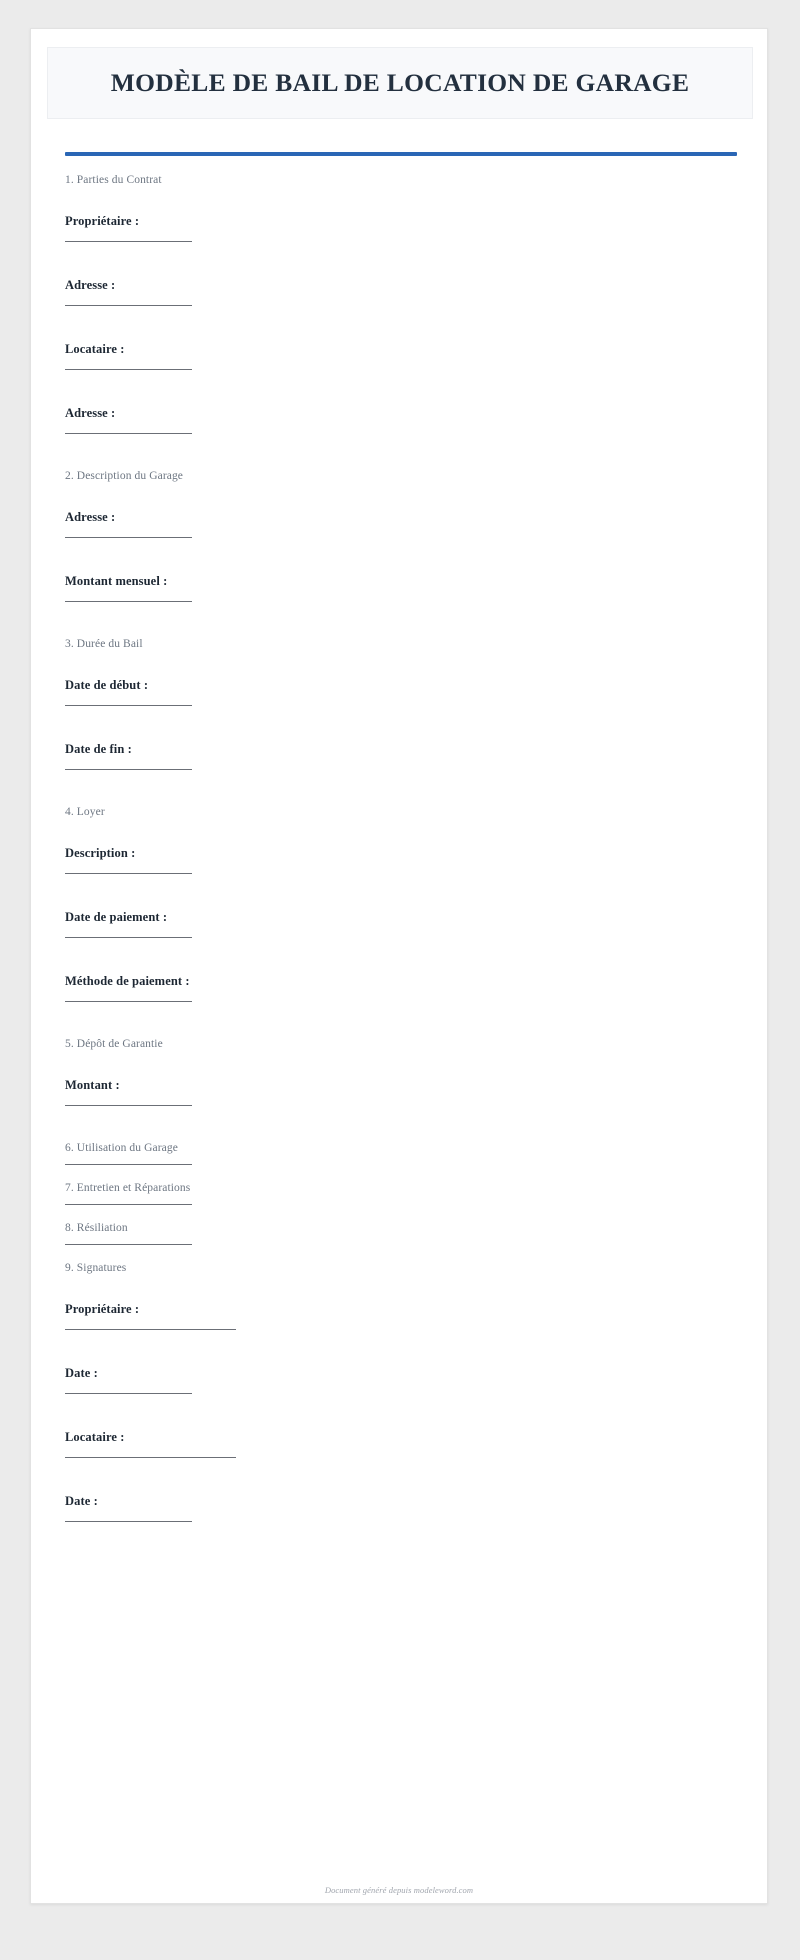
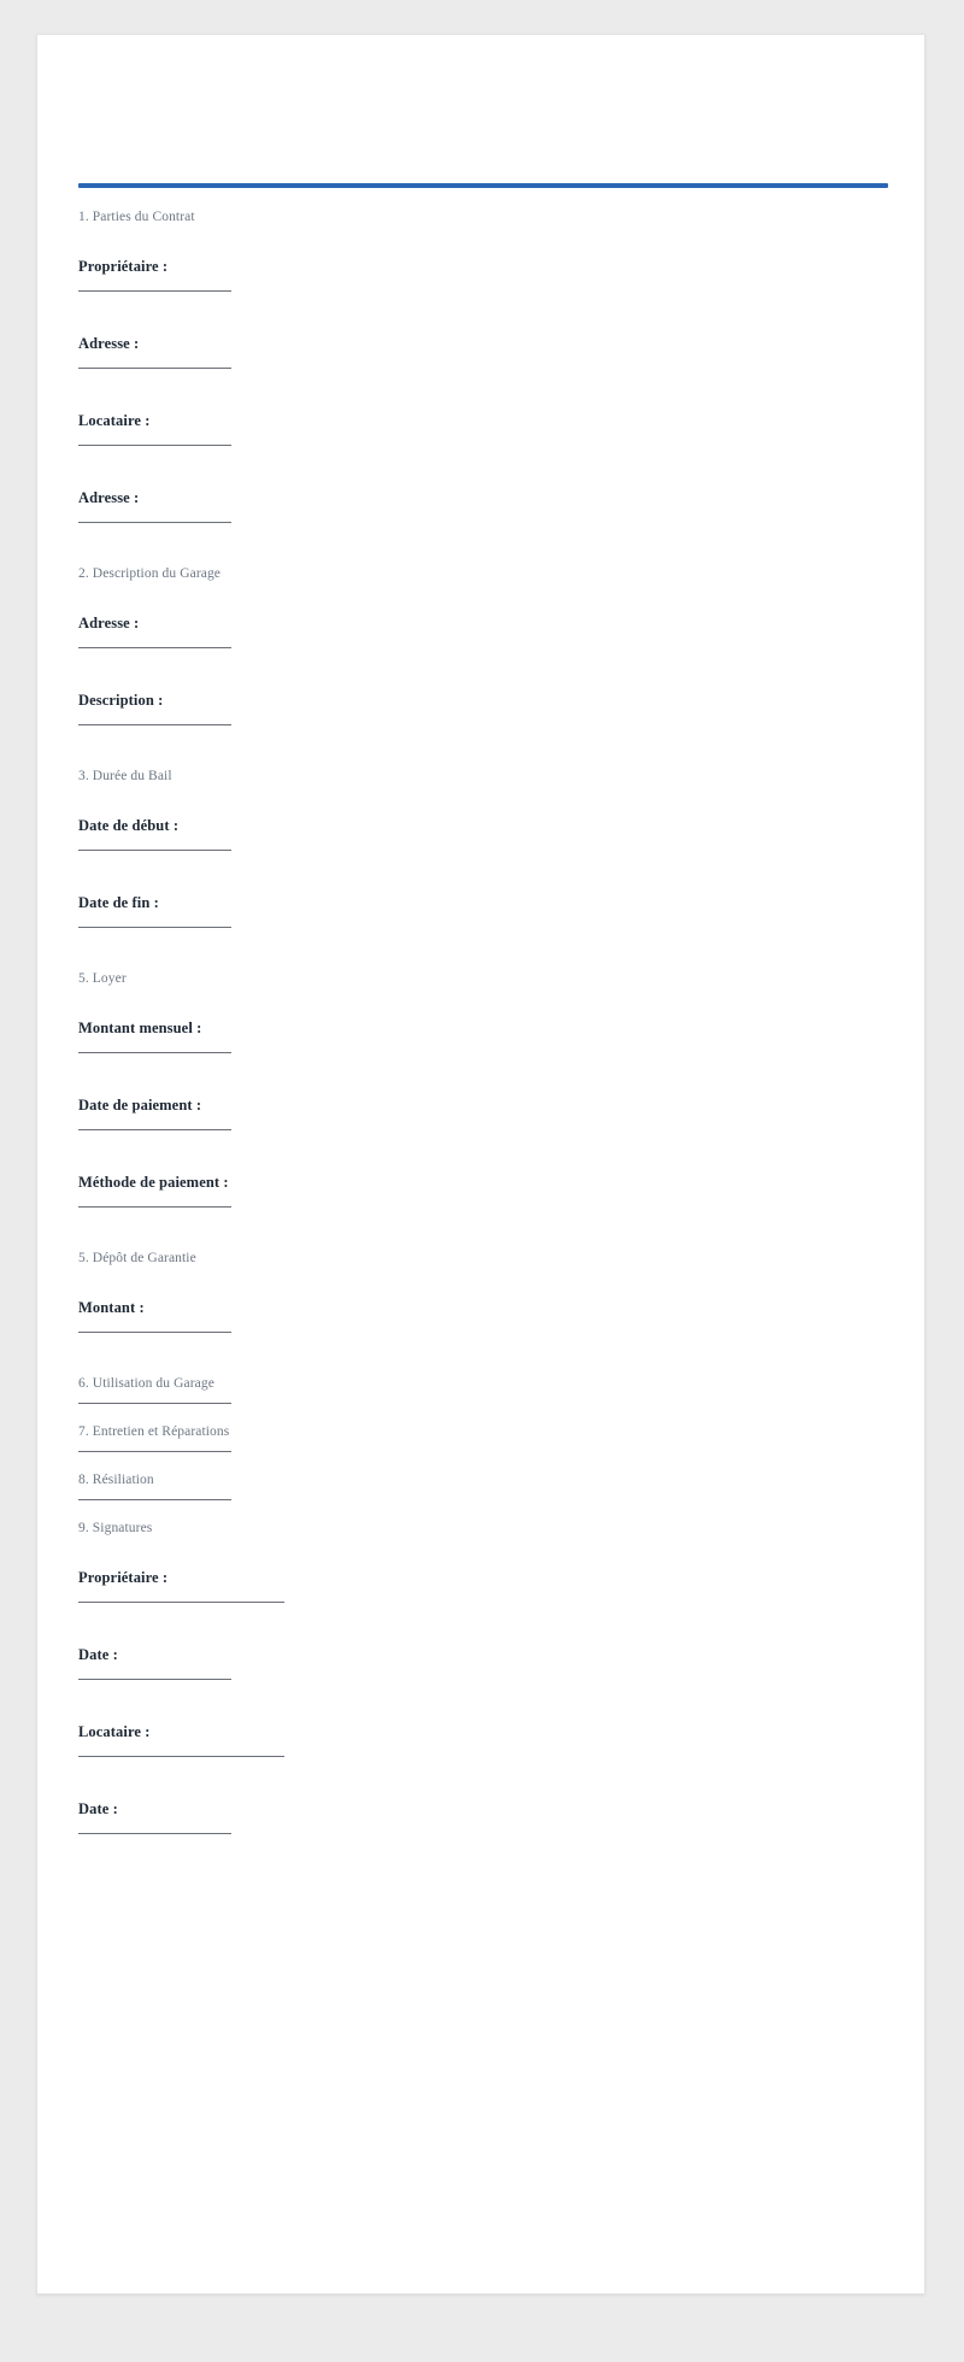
- MODÈLE DE BAIL DE LOCATION DE GARAGE
  1. Parties du Contrat
  Propriétaire :
  Adresse :
  Locataire :
  Adresse :
  2. Description du Garage
  Adresse :
- Montant mensuel :
+ Description :
  3. Durée du Bail
  Date de début :
  Date de fin :
- 4. Loyer
+ 5. Loyer
- Description :
+ Montant mensuel :
  Date de paiement :
  Méthode de paiement :
  5. Dépôt de Garantie
  Montant :
  6. Utilisation du Garage
  7. Entretien et Réparations
  8. Résiliation
  9. Signatures
  Propriétaire :
  Date :
  Locataire :
  Date :
- Document généré depuis modeleword.com
